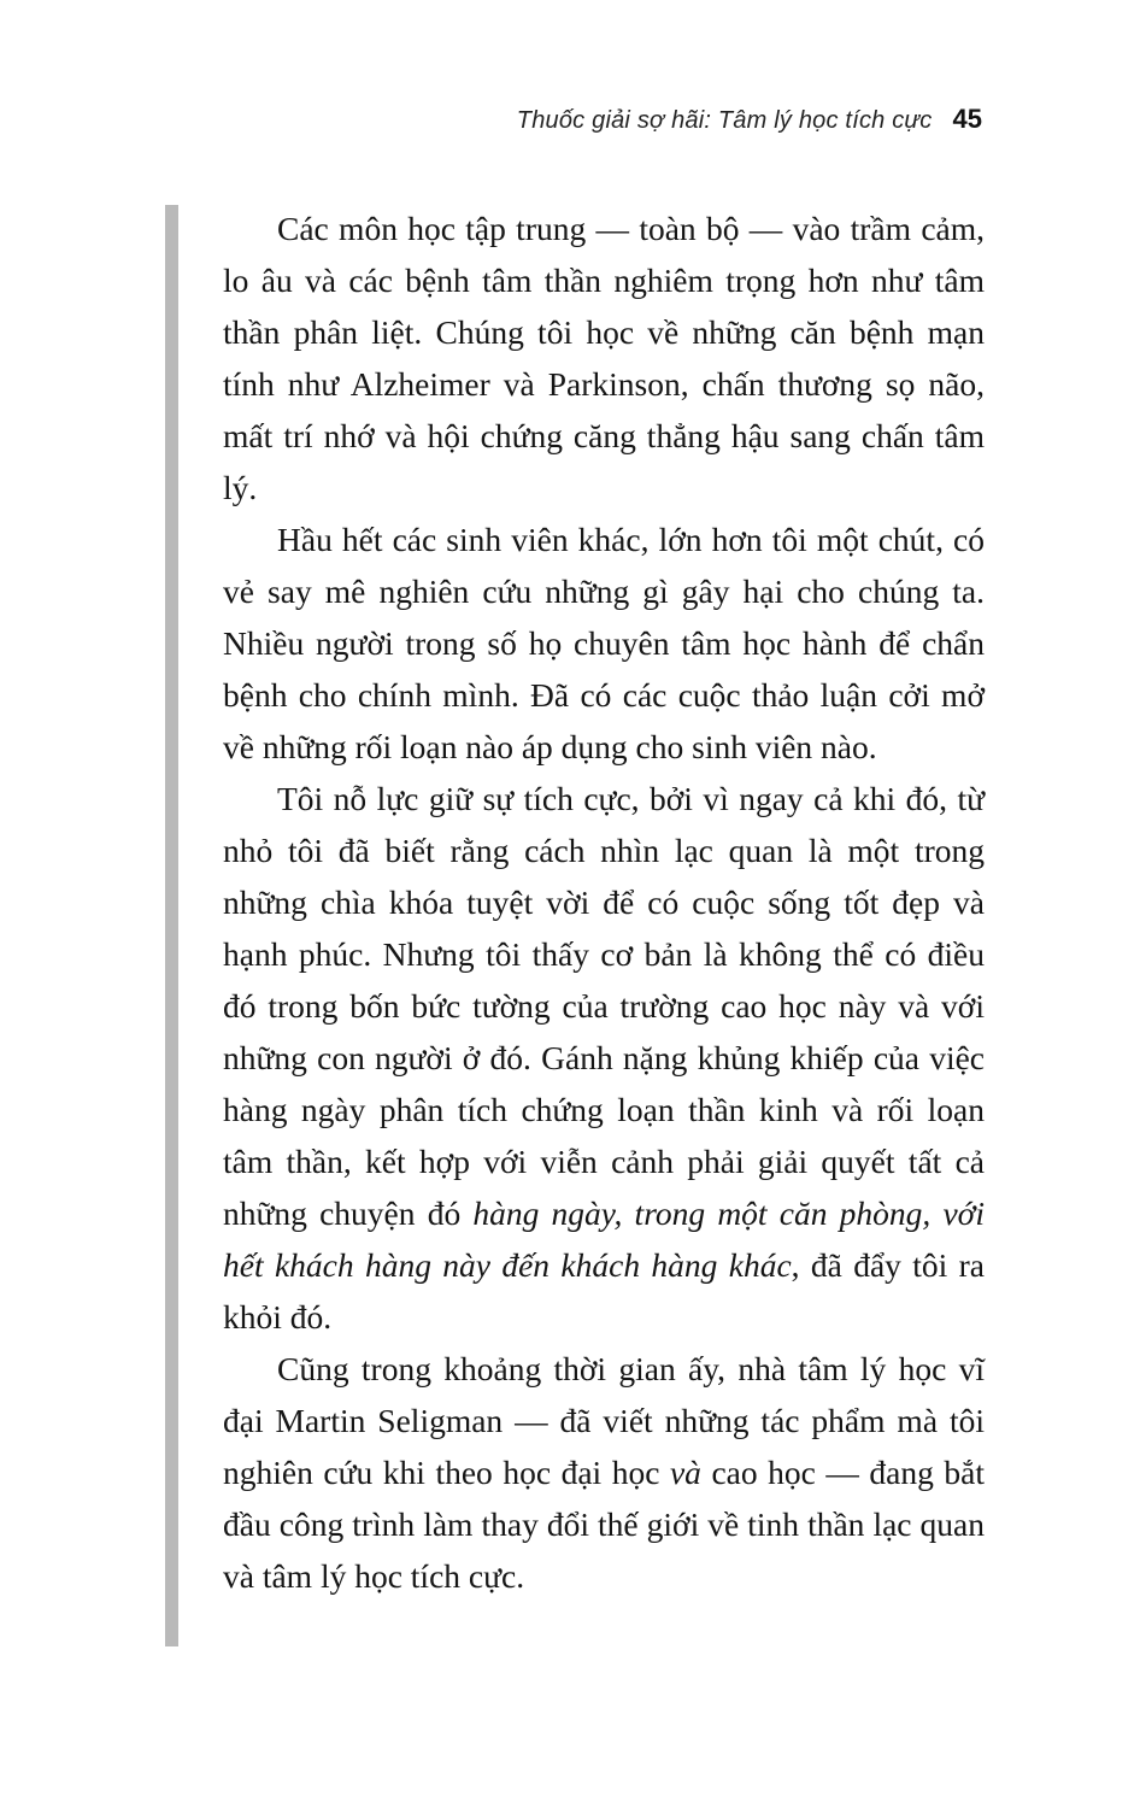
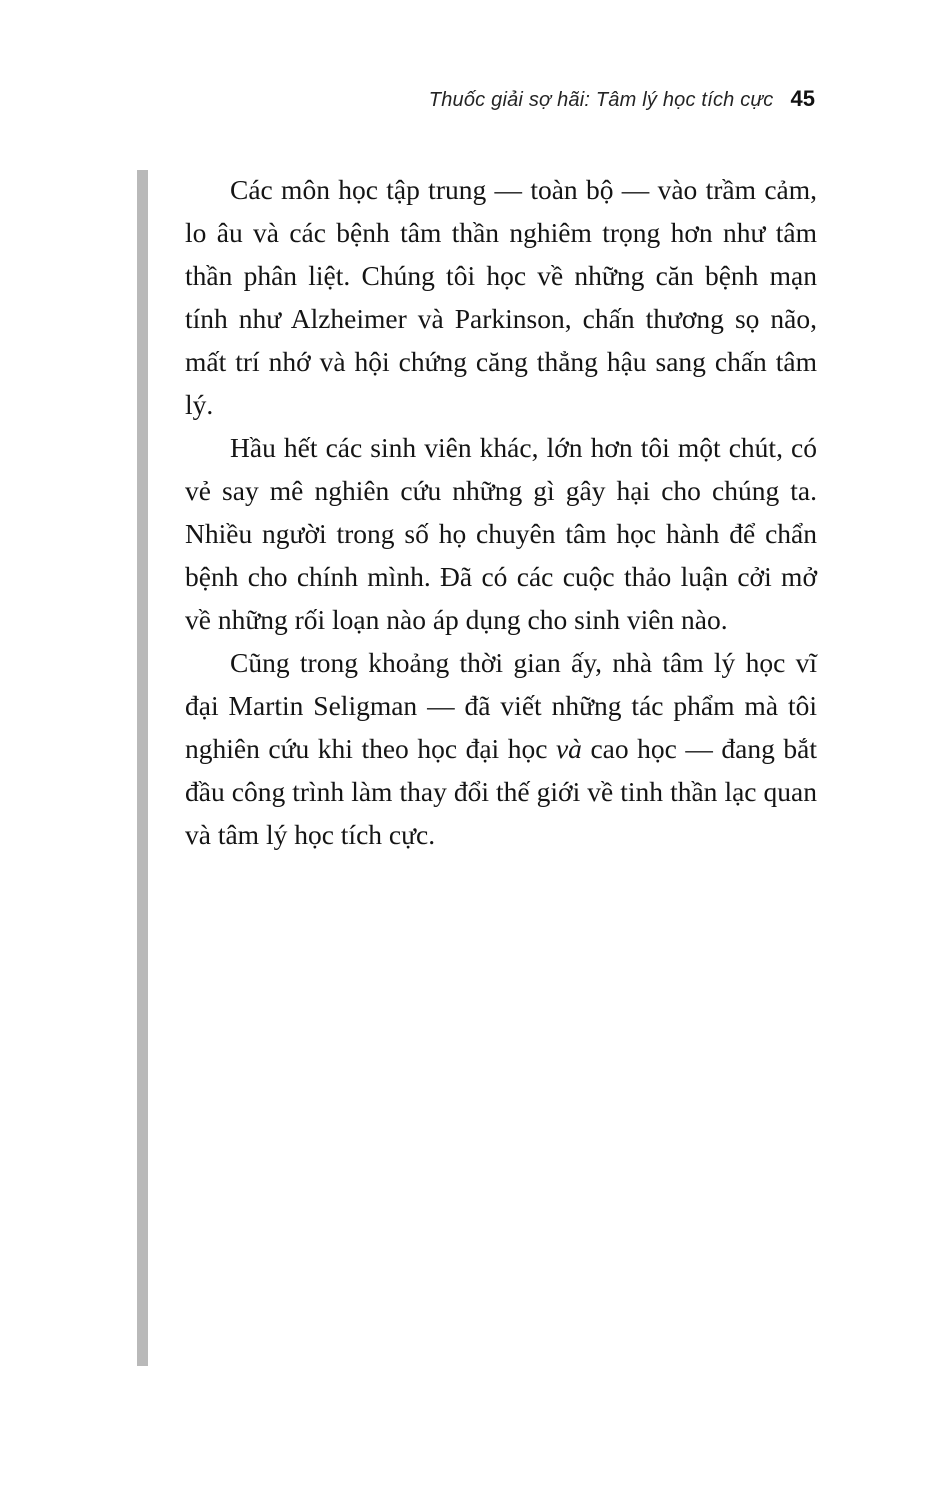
  Thuốc giải sợ hãi: Tâm lý học tích cực 45
  Các môn học tập trung — toàn bộ — vào trầm cảm, lo âu và các bệnh tâm thần nghiêm trọng hơn như tâm thần phân liệt. Chúng tôi học về những căn bệnh mạn tính như Alzheimer và Parkinson, chấn thương sọ não, mất trí nhớ và hội chứng căng thẳng hậu sang chấn tâm lý.
  Hầu hết các sinh viên khác, lớn hơn tôi một chút, có vẻ say mê nghiên cứu những gì gây hại cho chúng ta. Nhiều người trong số họ chuyên tâm học hành để chẩn bệnh cho chính mình. Đã có các cuộc thảo luận cởi mở về những rối loạn nào áp dụng cho sinh viên nào.
- Tôi nỗ lực giữ sự tích cực, bởi vì ngay cả khi đó, từ nhỏ tôi đã biết rằng cách nhìn lạc quan là một trong những chìa khóa tuyệt vời để có cuộc sống tốt đẹp và hạnh phúc. Nhưng tôi thấy cơ bản là không thể có điều đó trong bốn bức tường của trường cao học này và với những con người ở đó. Gánh nặng khủng khiếp của việc hàng ngày phân tích chứng loạn thần kinh và rối loạn tâm thần, kết hợp với viễn cảnh phải giải quyết tất cả những chuyện đó hàng ngày, trong một căn phòng, với hết khách hàng này đến khách hàng khác, đã đẩy tôi ra khỏi đó.
  Cũng trong khoảng thời gian ấy, nhà tâm lý học vĩ đại Martin Seligman — đã viết những tác phẩm mà tôi nghiên cứu khi theo học đại học và cao học — đang bắt đầu công trình làm thay đổi thế giới về tinh thần lạc quan và tâm lý học tích cực.
